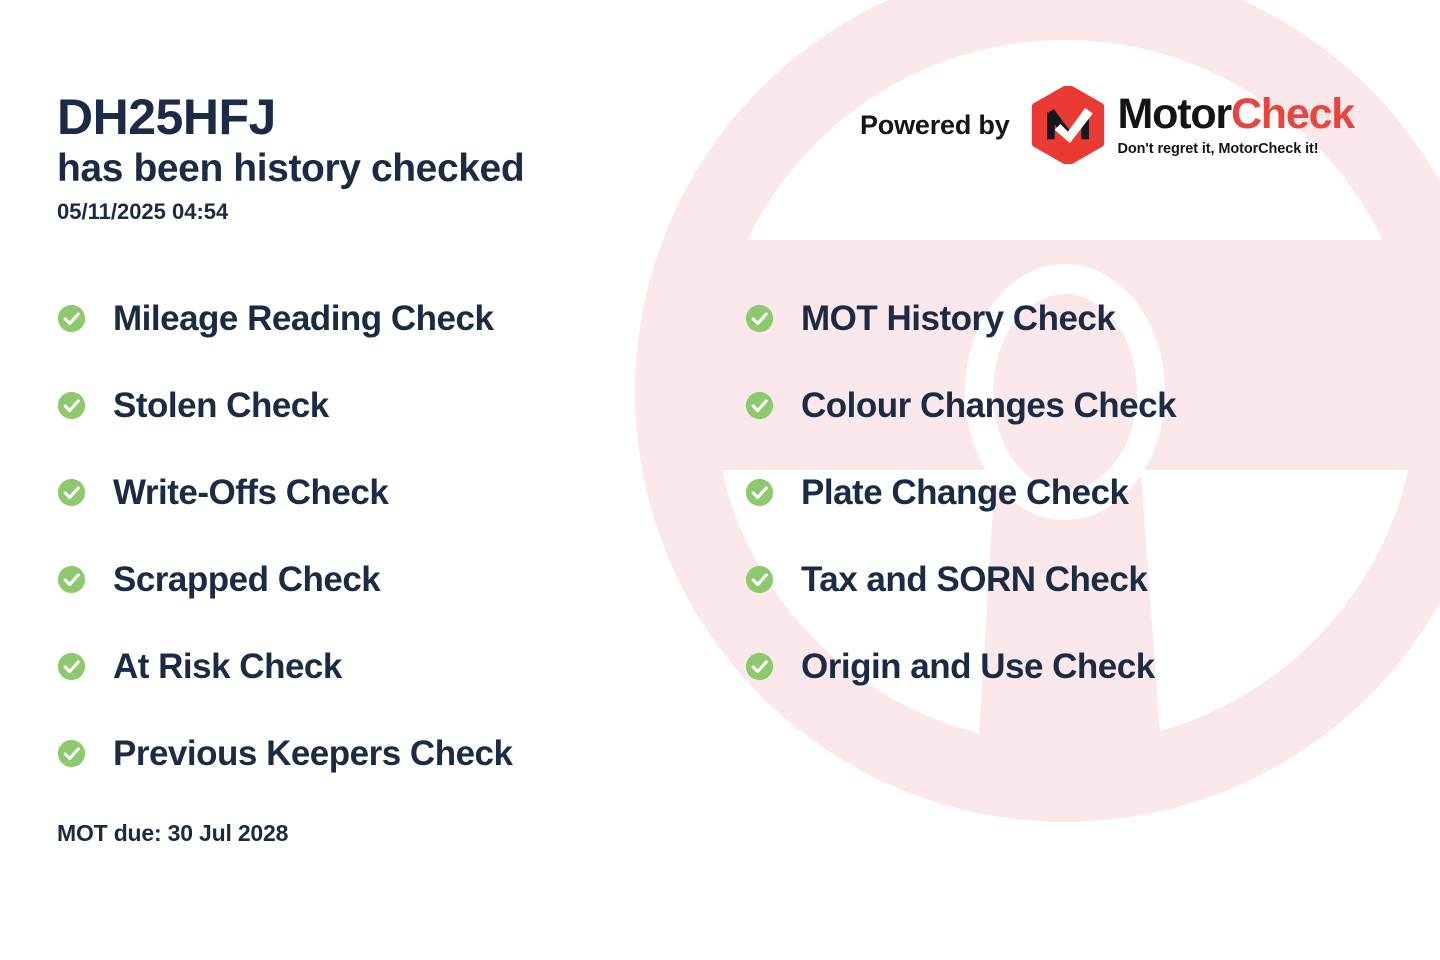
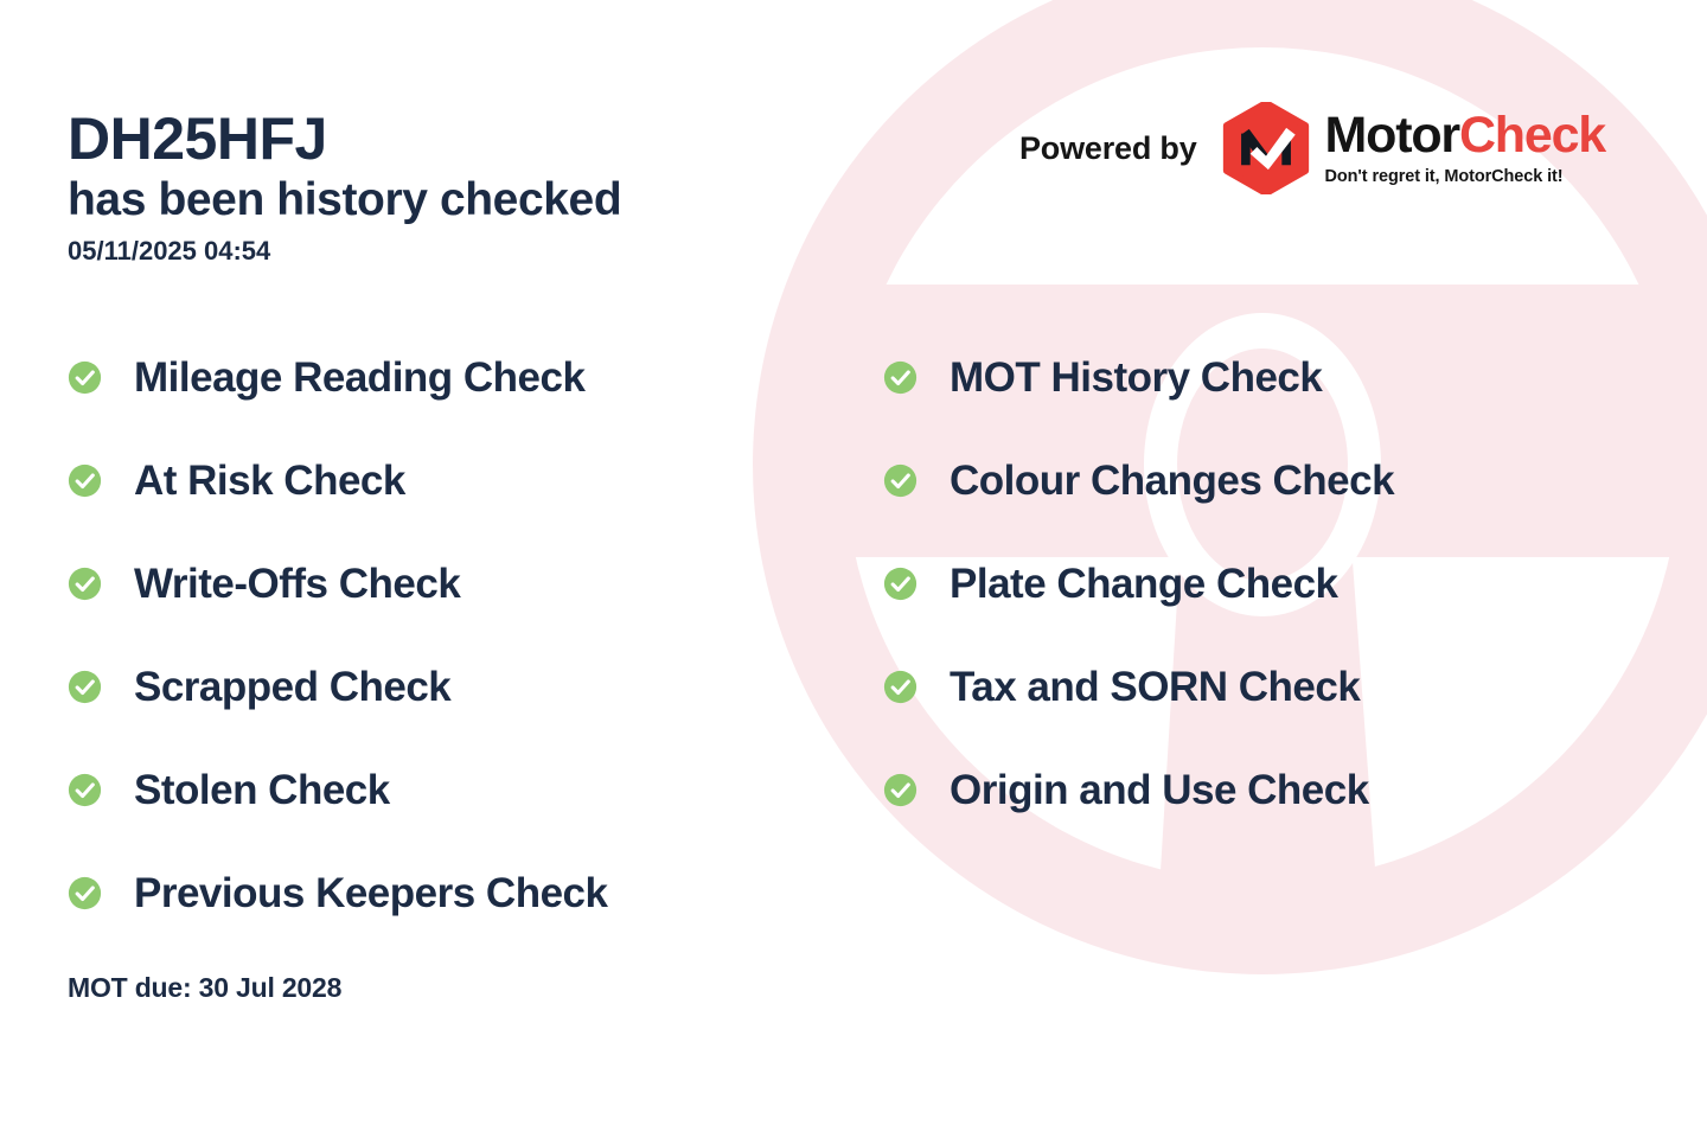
  DH25HFJ
  has been history checked
  05/11/2025 04:54
  Powered by
  MotorCheck
  Don't regret it, MotorCheck it!
  Mileage Reading Check
- Stolen Check
+ At Risk Check
  Write-Offs Check
  Scrapped Check
- At Risk Check
+ Stolen Check
  Previous Keepers Check
  MOT History Check
  Colour Changes Check
  Plate Change Check
  Tax and SORN Check
  Origin and Use Check
  MOT due: 30 Jul 2028
